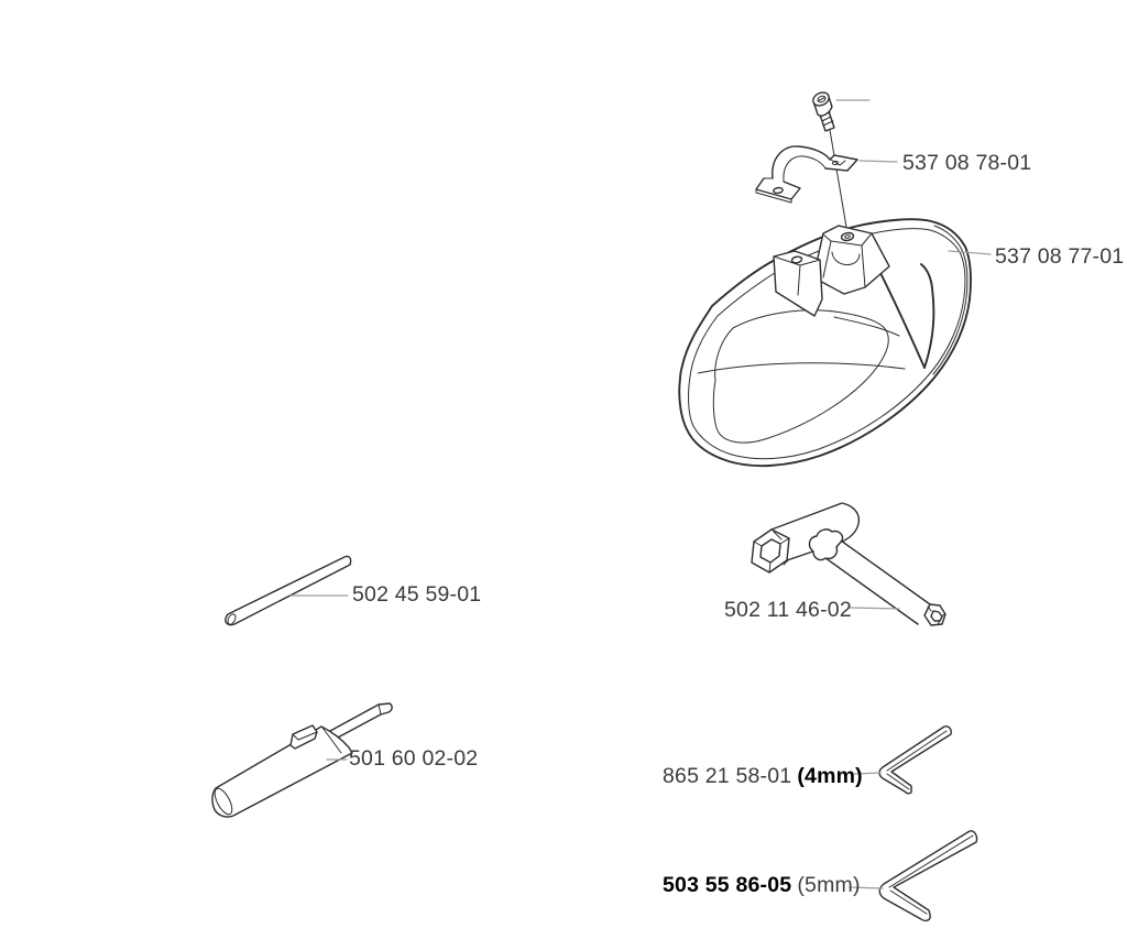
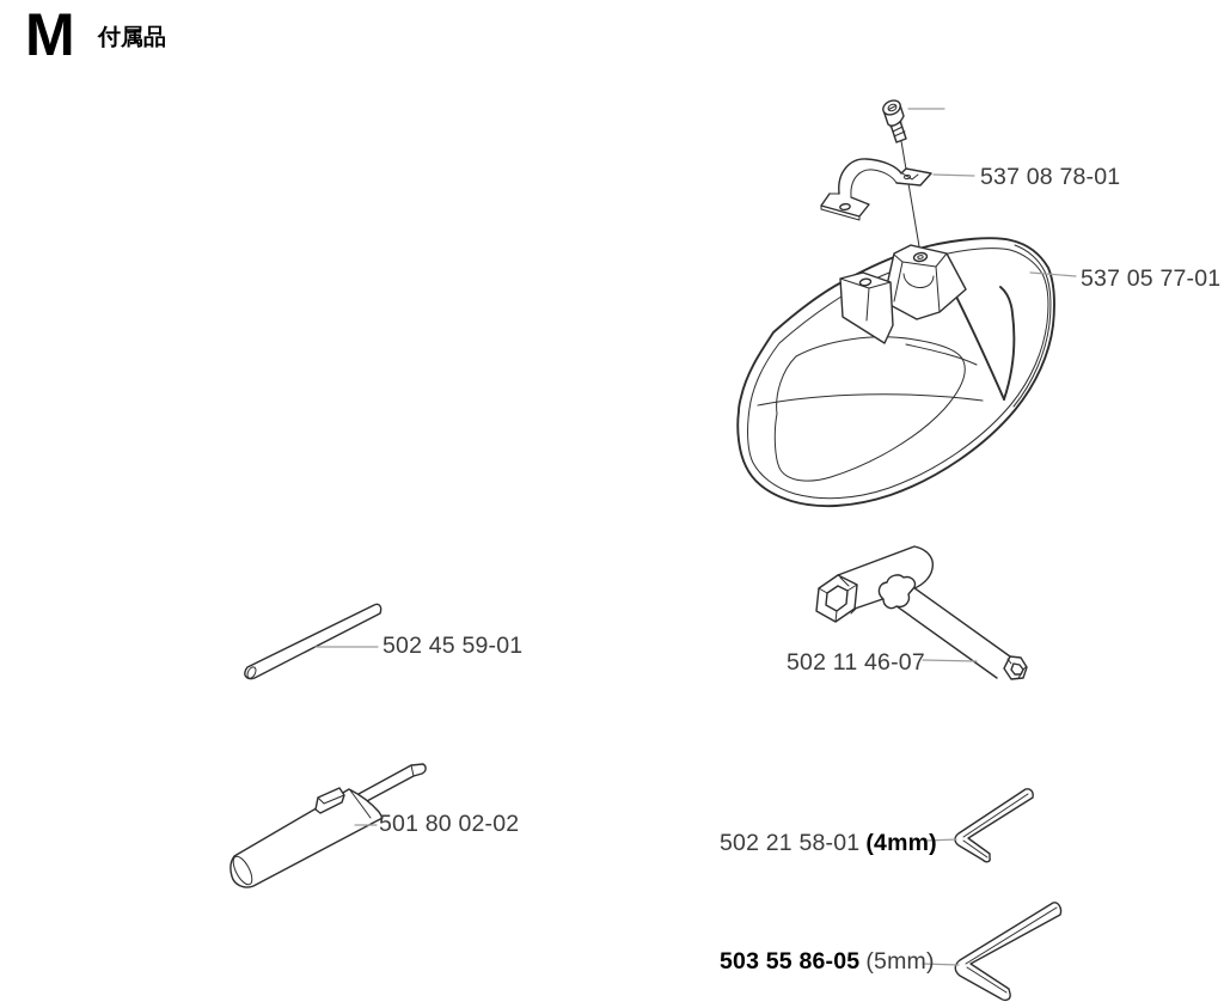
+ M
+ 付属品
  537 08 78-01
- 537 08 77-01
+ 537 05 77-01
  502 45 59-01
- 502 11 46-02
+ 502 11 46-07
- 501 60 02-02
+ 501 80 02-02
- 865 21 58-01 (4mm)
+ 502 21 58-01 (4mm)
  503 55 86-05 (5mm)
